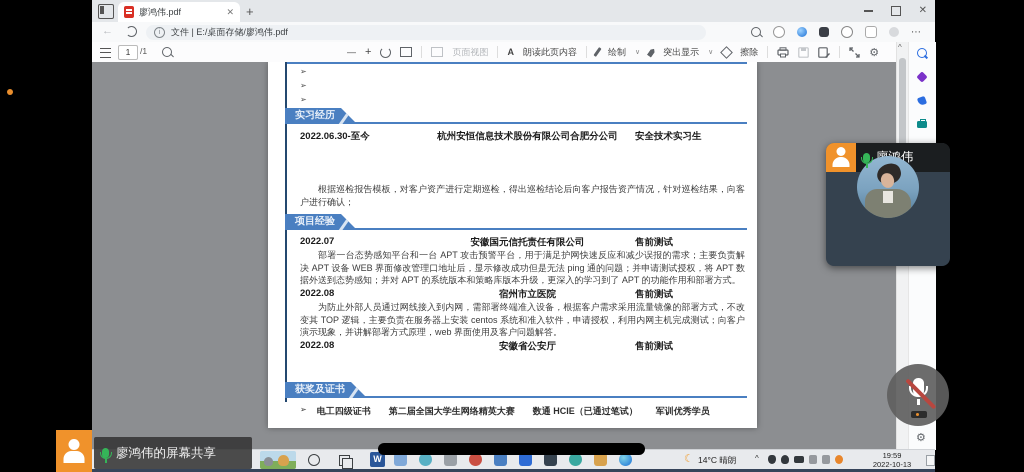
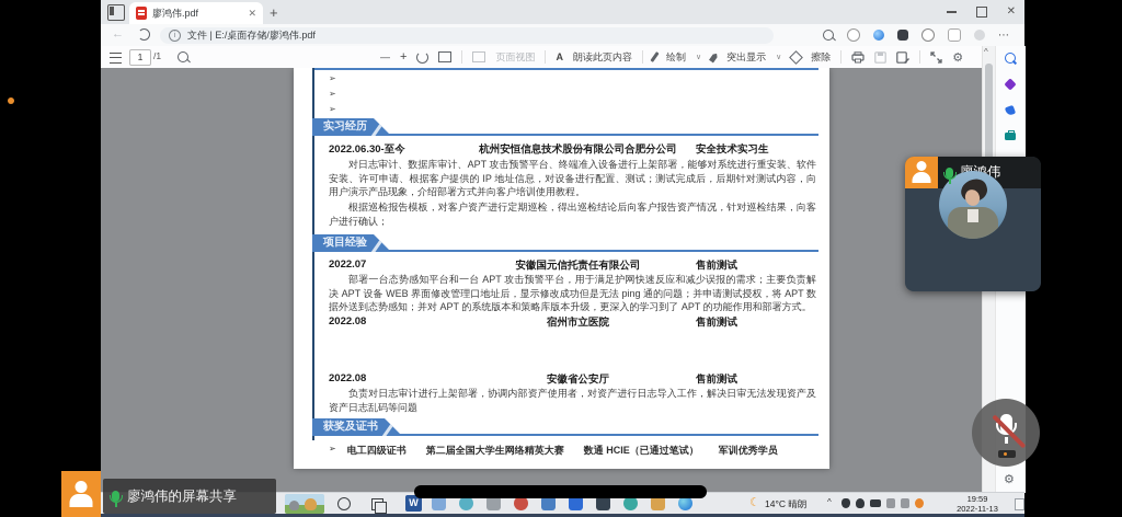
  廖鸿伟.pdf
  ✕
  +
  ✕
  ←
  文件 | E:/桌面存储/廖鸿伟.pdf
  ⋯
  1
  /1
  —
  +
  页面视图
  A
  朗读此页内容
  绘制
  突出显示
  擦除
  ⚙
  ➢
  ➢
  ➢
  实习经历
  2022.06.30-至今
  杭州安恒信息技术股份有限公司合肥分公司
  安全技术实习生
+ 对日志审计、数据库审计、APT 攻击预警平台、终端准入设备进行上架部署，能够对系统进行重安装、软件安装、许可申请、根据客户提供的 IP 地址信息，对设备进行配置、测试；测试完成后，后期针对测试内容，向用户演示产品现象，介绍部署方式并向客户培训使用教程。
  根据巡检报告模板，对客户资产进行定期巡检，得出巡检结论后向客户报告资产情况，针对巡检结果，向客户进行确认；
  项目经验
  2022.07
  安徽国元信托责任有限公司
  售前测试
  部署一台态势感知平台和一台 APT 攻击预警平台，用于满足护网快速反应和减少误报的需求；主要负责解决 APT 设备 WEB 界面修改管理口地址后，显示修改成功但是无法 ping 通的问题；并申请测试授权，将 APT 数据外送到态势感知；并对 APT 的系统版本和策略库版本升级，更深入的学习到了 APT 的功能作用和部署方式。
  2022.08
  宿州市立医院
  售前测试
- 为防止外部人员通过网线接入到内网，需部署终端准入设备，根据客户需求采用流量镜像的部署方式，不改变其 TOP 逻辑，主要负责在服务器上安装 centos 系统和准入软件，申请授权，利用内网主机完成测试；向客户演示现象，并讲解部署方式原理，web 界面使用及客户问题解答。
  2022.08
  安徽省公安厅
  售前测试
+ 负责对日志审计进行上架部署，协调内部资产使用者，对资产进行日志导入工作，解决日审无法发现资产及资产日志乱码等问题
  获奖及证书
  ➢
  电工四级证书 第二届全国大学生网络精英大赛 数通 HCIE（已通过笔试） 军训优秀学员
  ^
  ⚙
  W
  ☾
  14°C 晴朗
  ^
  19:59
- 2022-10-13
+ 2022-11-13
  廖鸿伟的屏幕共享
